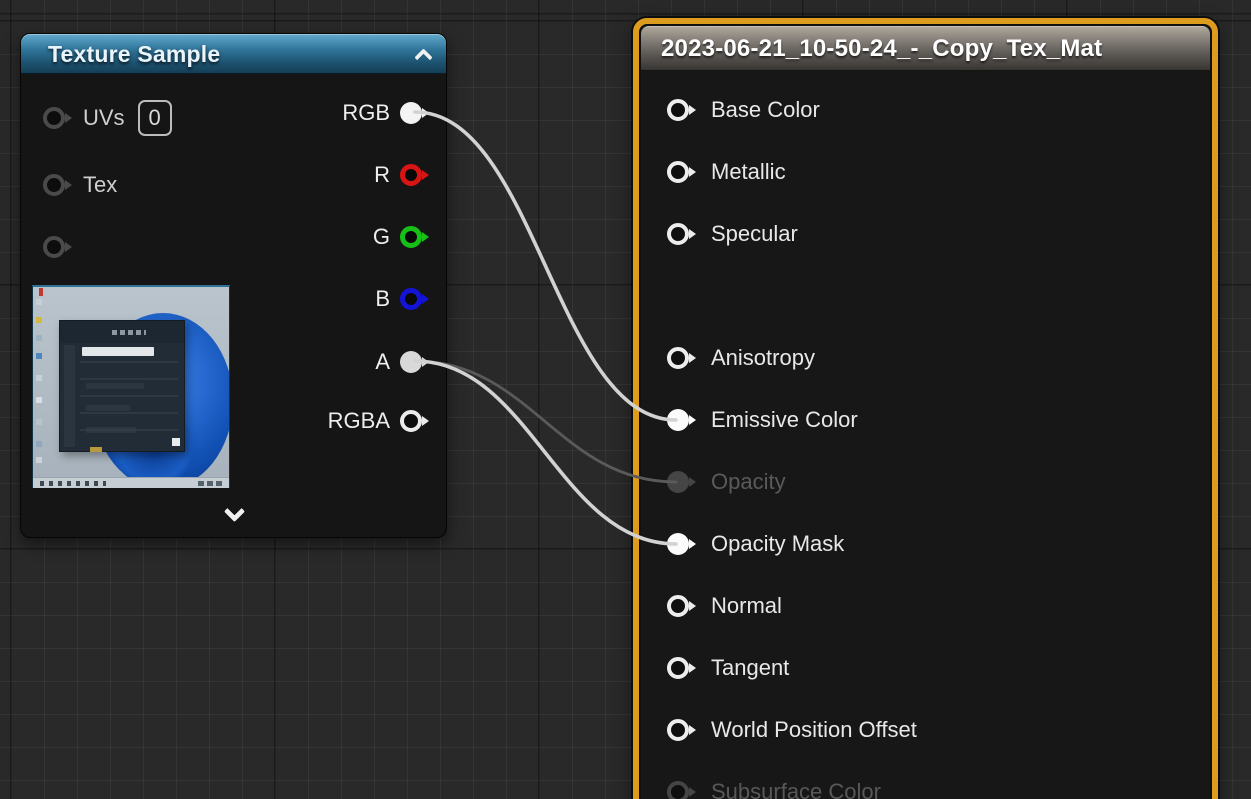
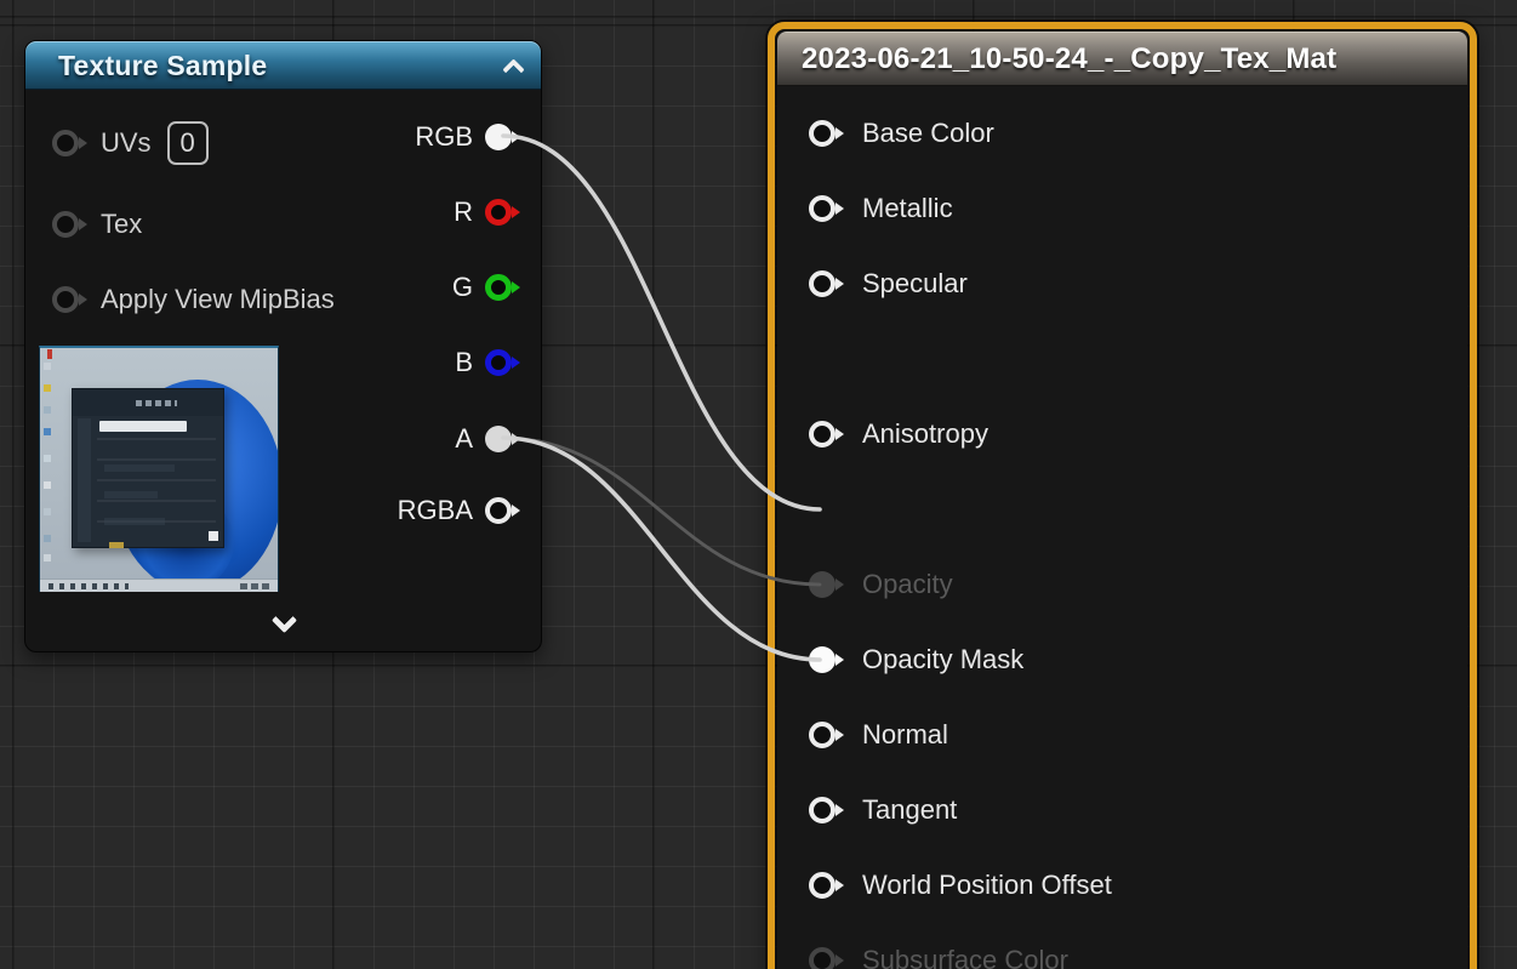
  Texture Sample
  UVs
  0
  Tex
+ Apply View MipBias
  RGB
  R
  G
  B
  A
  RGBA
  2023-06-21_10-50-24_-_Copy_Tex_Mat
  Base Color
  Metallic
  Specular
  Anisotropy
- Emissive Color
  Opacity
  Opacity Mask
  Normal
  Tangent
  World Position Offset
  Subsurface Color
